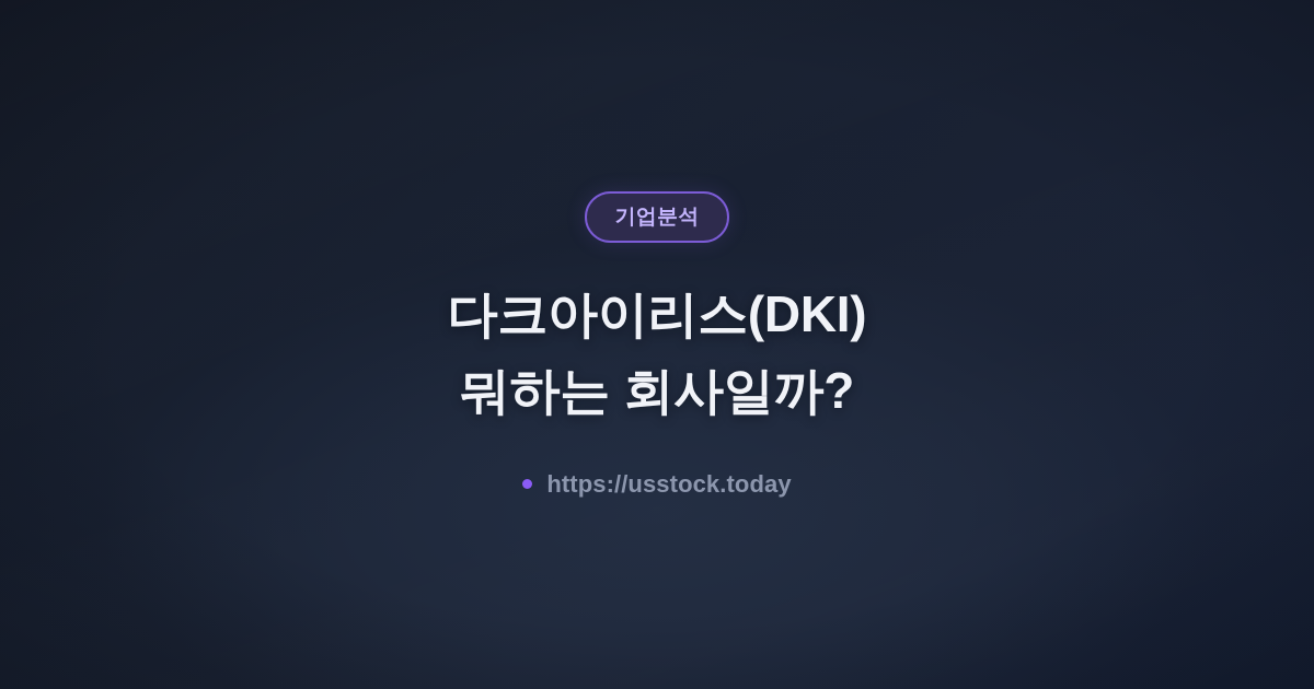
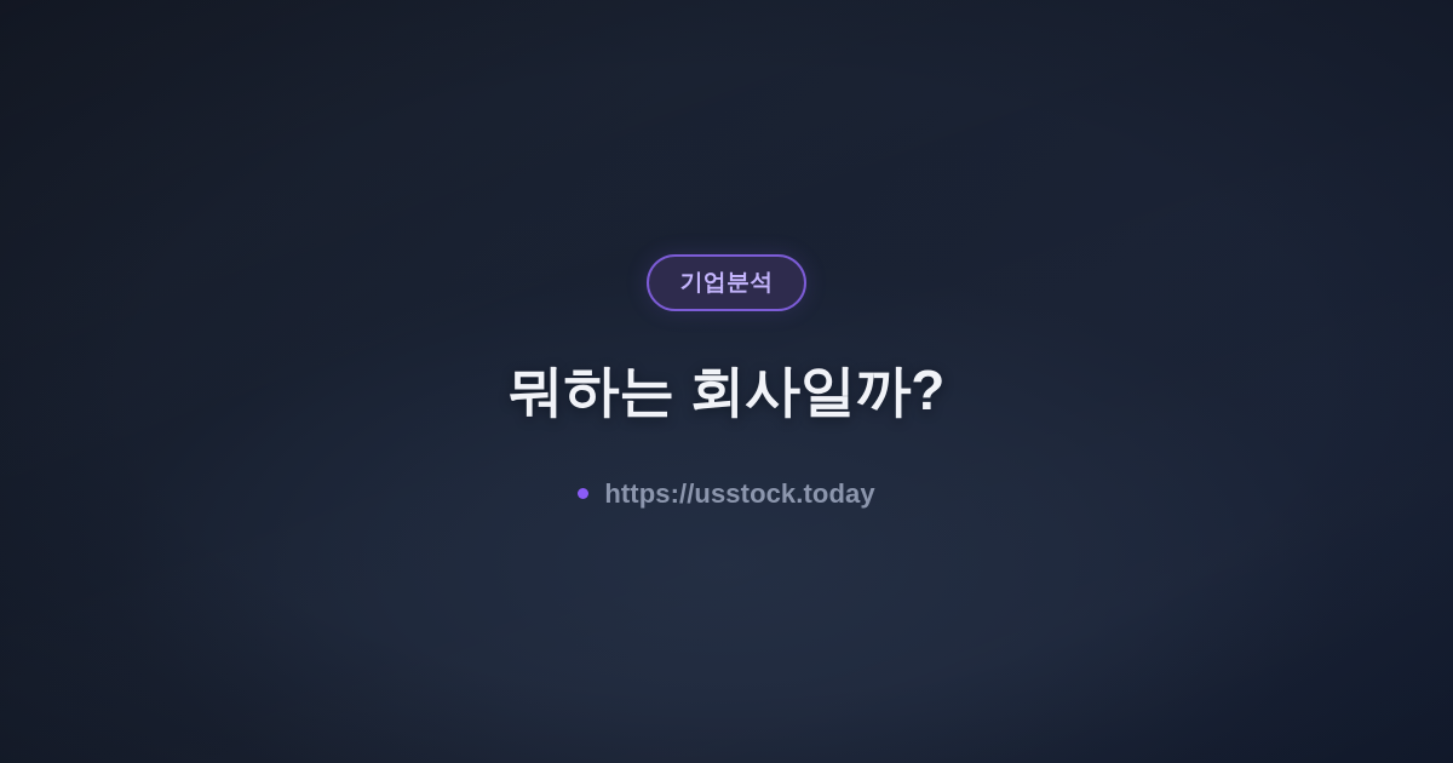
  기업분석
- 다크아이리스(DKI)
  뭐하는 회사일까?
  https://usstock.today
